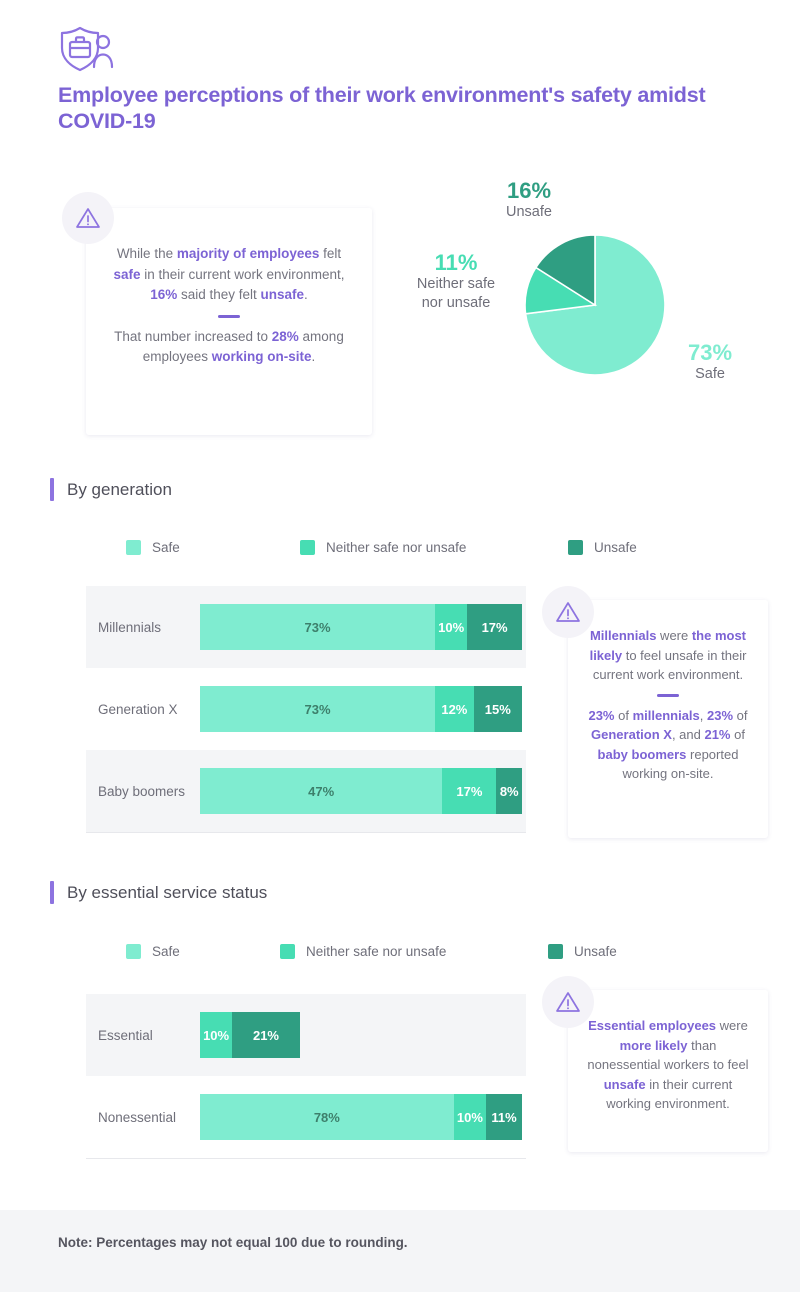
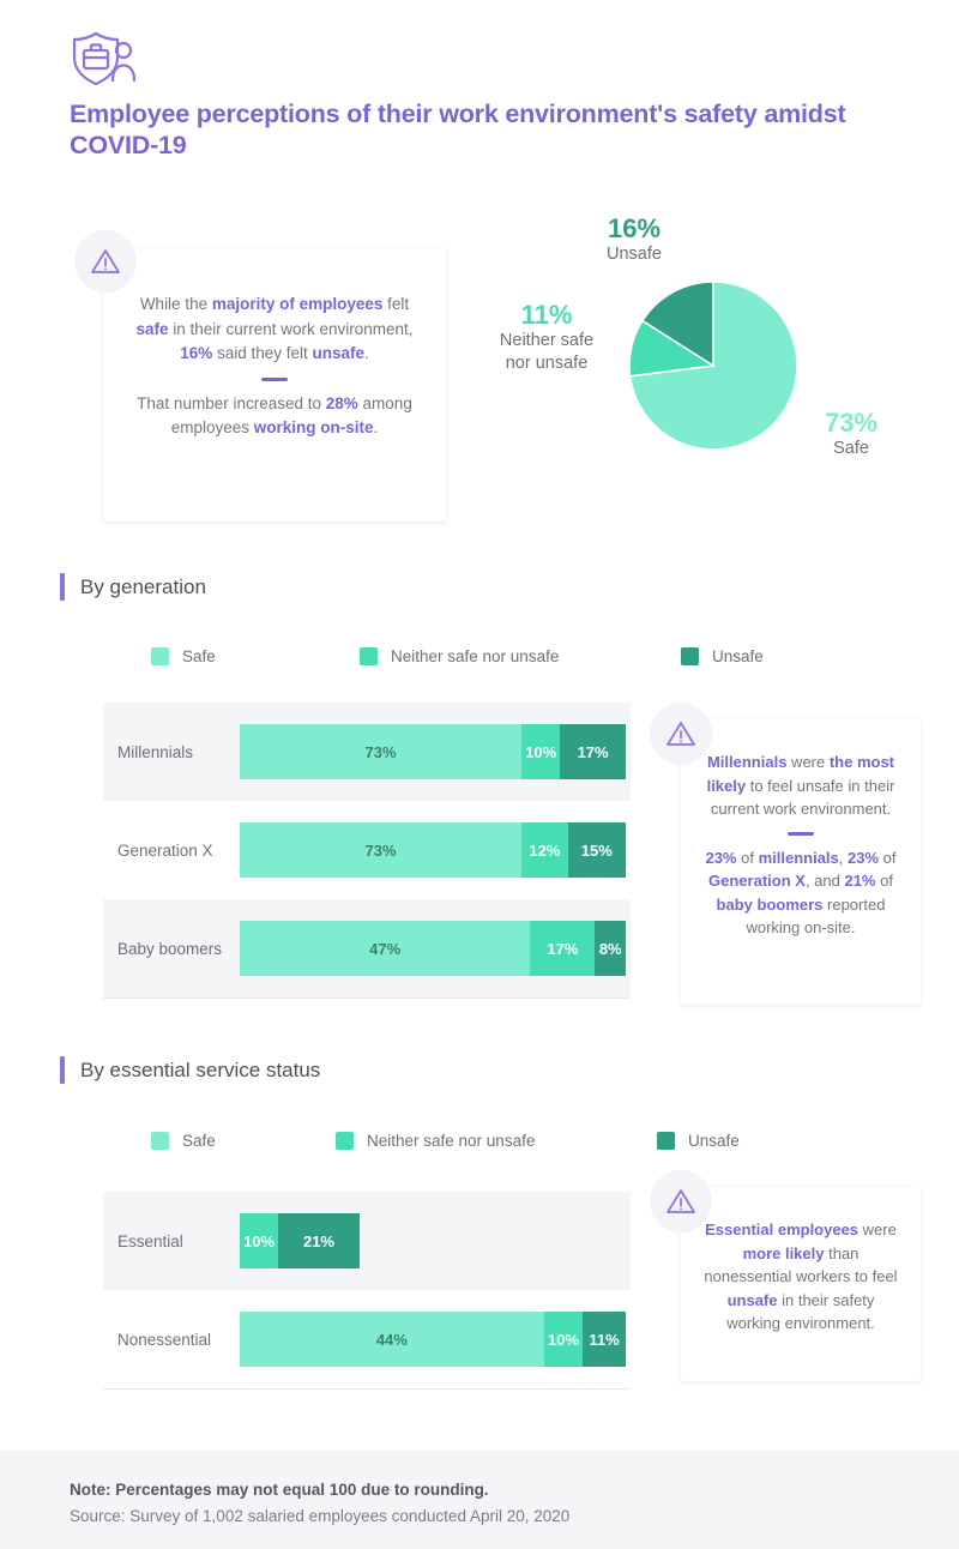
  Employee perceptions of their work environment's safety amidst COVID-19
  While the majority of employees felt safe in their current work environment, 16% said they felt unsafe. That number increased to 28% among employees working on-site.
  16%
  Unsafe
  11%
  Neither safe
  nor unsafe
  73%
  Safe
  By generation
  Safe
  Neither safe nor unsafe
  Unsafe
  Millennials
  73%
  10%
  17%
  Generation X
  73%
  12%
  15%
  Baby boomers
  47%
  17%
  8%
  Millennials were the most likely to feel unsafe in their current work environment. 23% of millennials, 23% of Generation X, and 21% of baby boomers reported working on-site.
  By essential service status
  Safe
  Neither safe nor unsafe
  Unsafe
  Essential
  10%
  21%
  Nonessential
- 78%
+ 44%
  10%
  11%
- Essential employees were more likely than nonessential workers to feel unsafe in their current working environment.
+ Essential employees were more likely than nonessential workers to feel unsafe in their safety working environment.
  Note: Percentages may not equal 100 due to rounding.
+ Source: Survey of 1,002 salaried employees conducted April 20, 2020
